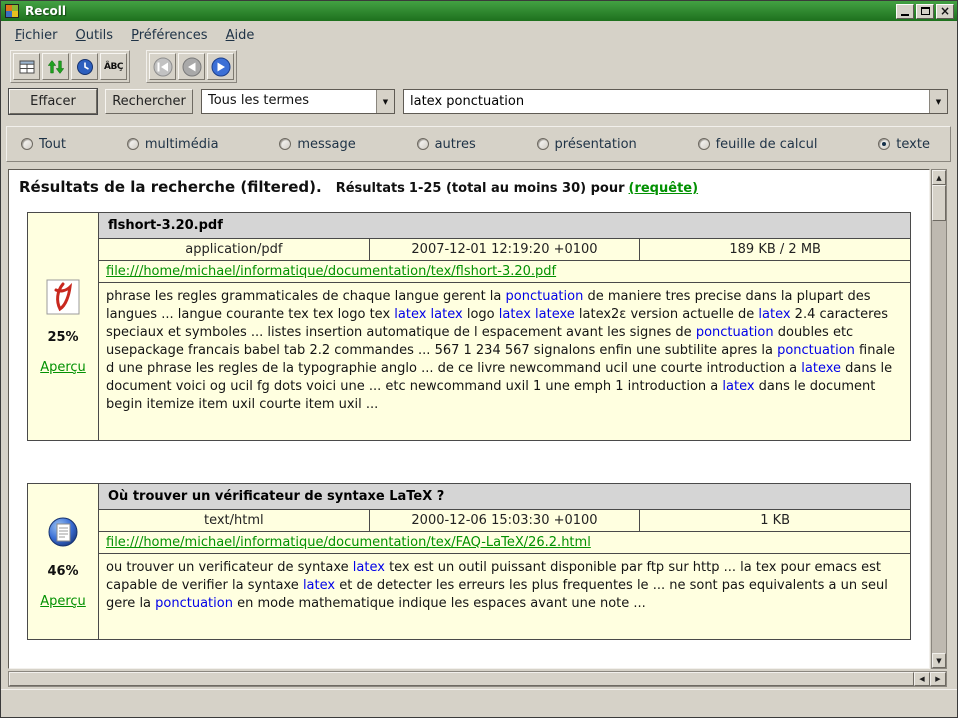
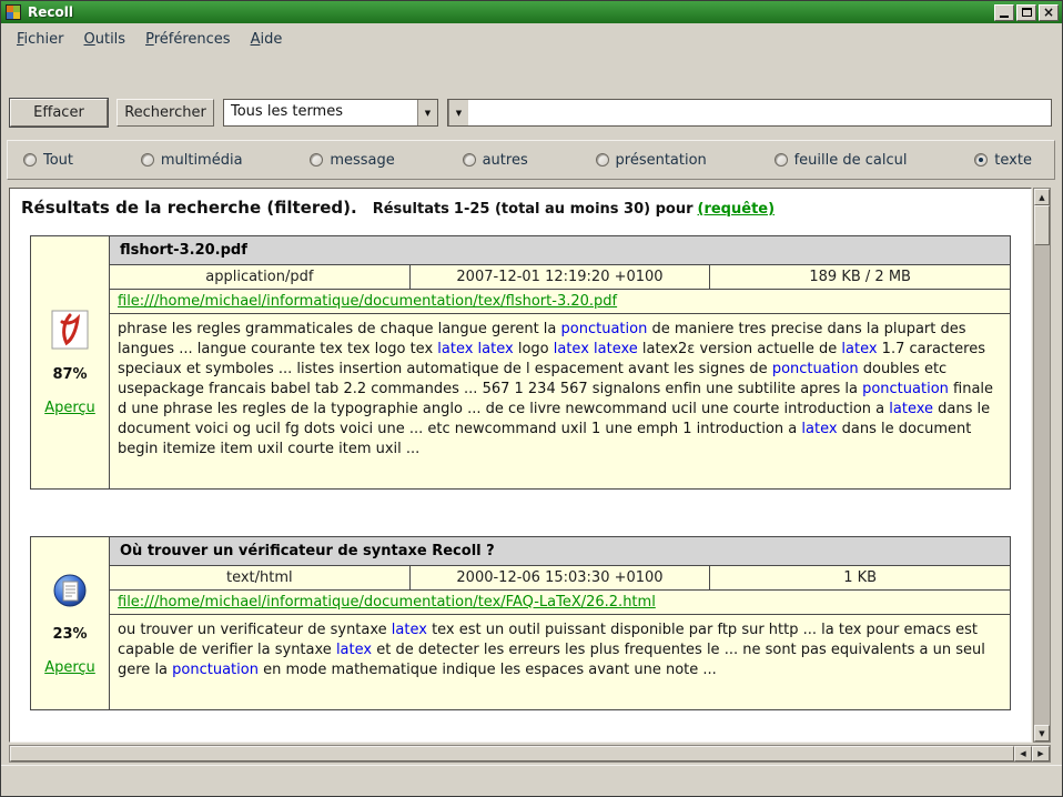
  Recoll
  ×
  Fichier
  Outils
  Préférences
  Aide
- ÂBÇ
  Effacer
  Rechercher
  Tous les termes
  ▼
- latex ponctuation
  ▼
  Tout
  multimédia
  message
  autres
  présentation
  feuille de calcul
  texte
  Résultats de la recherche (filtered). Résultats 1-25 (total au moins 30) pour (requête)
- 25%
+ 87%
  Aperçu
  flshort-3.20.pdf
  application/pdf
  2007-12-01 12:19:20 +0100
  189 KB / 2 MB
  file:///home/michael/informatique/documentation/tex/flshort-3.20.pdf
- phrase les regles grammaticales de chaque langue gerent la ponctuation de maniere tres precise dans la plupart des langues ... langue courante tex tex logo tex latex latex logo latex latexe latex2ε version actuelle de latex 2.4 caracteres speciaux et symboles ... listes insertion automatique de l espacement avant les signes de ponctuation doubles etc usepackage francais babel tab 2.2 commandes ... 567 1 234 567 signalons enfin une subtilite apres la ponctuation finale d une phrase les regles de la typographie anglo ... de ce livre newcommand ucil une courte introduction a latexe dans le document voici og ucil fg dots voici une ... etc newcommand uxil 1 une emph 1 introduction a latex dans le document begin itemize item uxil courte item uxil ...
+ phrase les regles grammaticales de chaque langue gerent la ponctuation de maniere tres precise dans la plupart des langues ... langue courante tex tex logo tex latex latex logo latex latexe latex2ε version actuelle de latex 1.7 caracteres speciaux et symboles ... listes insertion automatique de l espacement avant les signes de ponctuation doubles etc usepackage francais babel tab 2.2 commandes ... 567 1 234 567 signalons enfin une subtilite apres la ponctuation finale d une phrase les regles de la typographie anglo ... de ce livre newcommand ucil une courte introduction a latexe dans le document voici og ucil fg dots voici une ... etc newcommand uxil 1 une emph 1 introduction a latex dans le document begin itemize item uxil courte item uxil ...
- 46%
+ 23%
  Aperçu
- Où trouver un vérificateur de syntaxe LaTeX ?
+ Où trouver un vérificateur de syntaxe Recoll ?
  text/html
  2000-12-06 15:03:30 +0100
  1 KB
  file:///home/michael/informatique/documentation/tex/FAQ-LaTeX/26.2.html
  ou trouver un verificateur de syntaxe latex tex est un outil puissant disponible par ftp sur http ... la tex pour emacs est capable de verifier la syntaxe latex et de detecter les erreurs les plus frequentes le ... ne sont pas equivalents a un seul gere la ponctuation en mode mathematique indique les espaces avant une note ...
  ▲
  ▼
  ◀
  ▶
